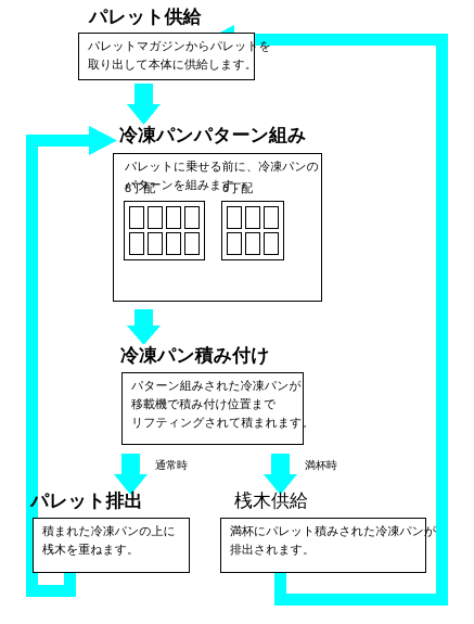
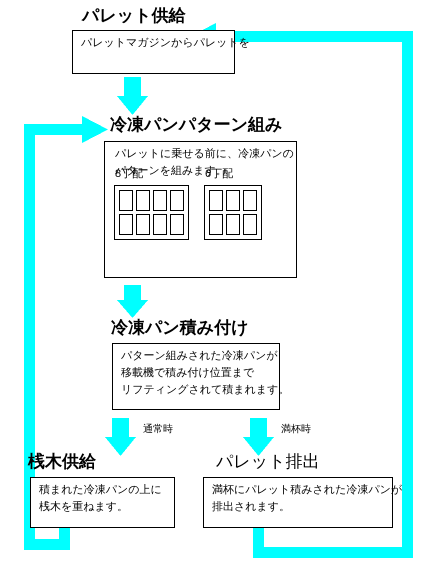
  パレット供給
  パレットマガジンからパレットを
- 取り出して本体に供給します。
  冷凍パンパターン組み
  パレットに乗せる前に、冷凍パンの
  パターンを組みます。
  8丁配
  6丁配
  冷凍パン積み付け
  パターン組みされた冷凍パンが
  移載機で積み付け位置まで
  リフティングされて積まれます。
  通常時
  満杯時
- パレット排出
+ 桟木供給
  積まれた冷凍パンの上に
  桟木を重ねます。
- 桟木供給
+ パレット排出
  満杯にパレット積みされた冷凍パンが
  排出されます。
